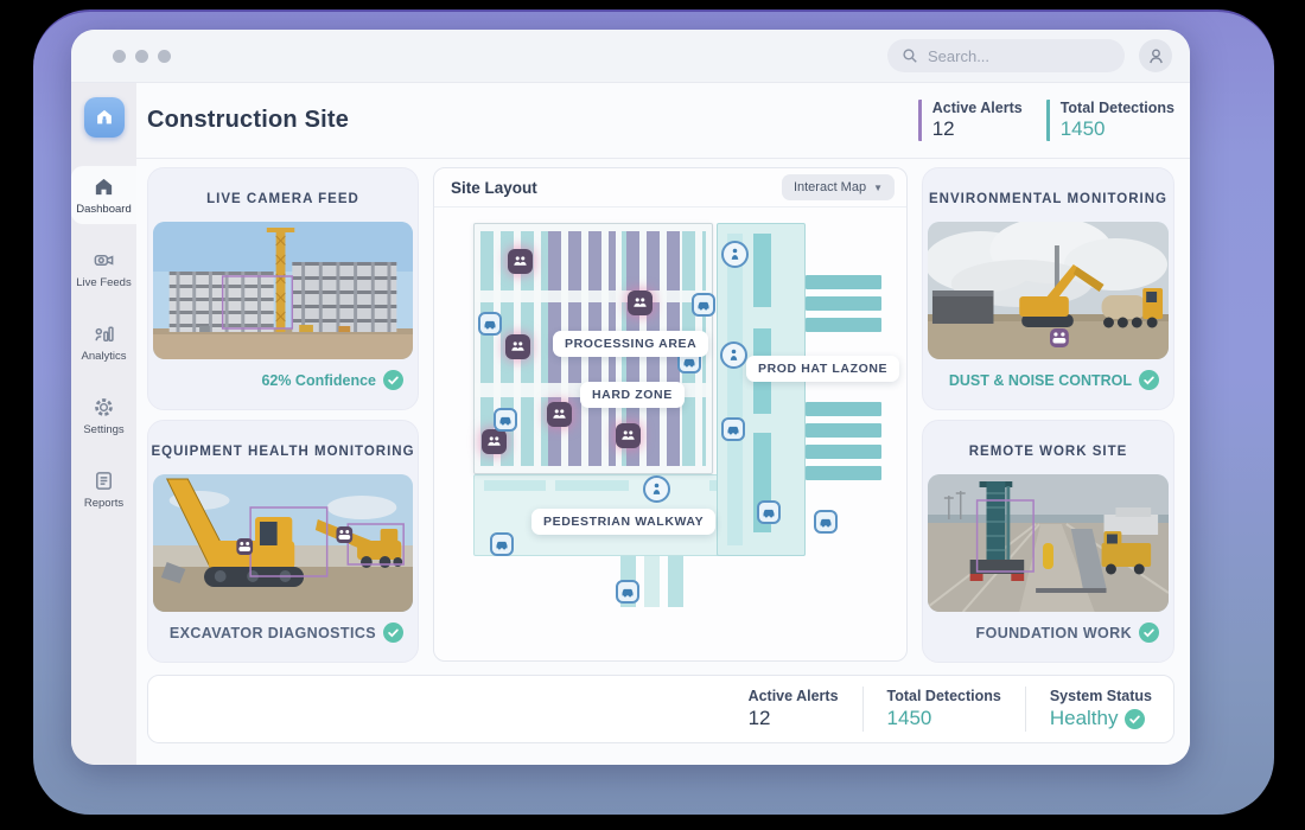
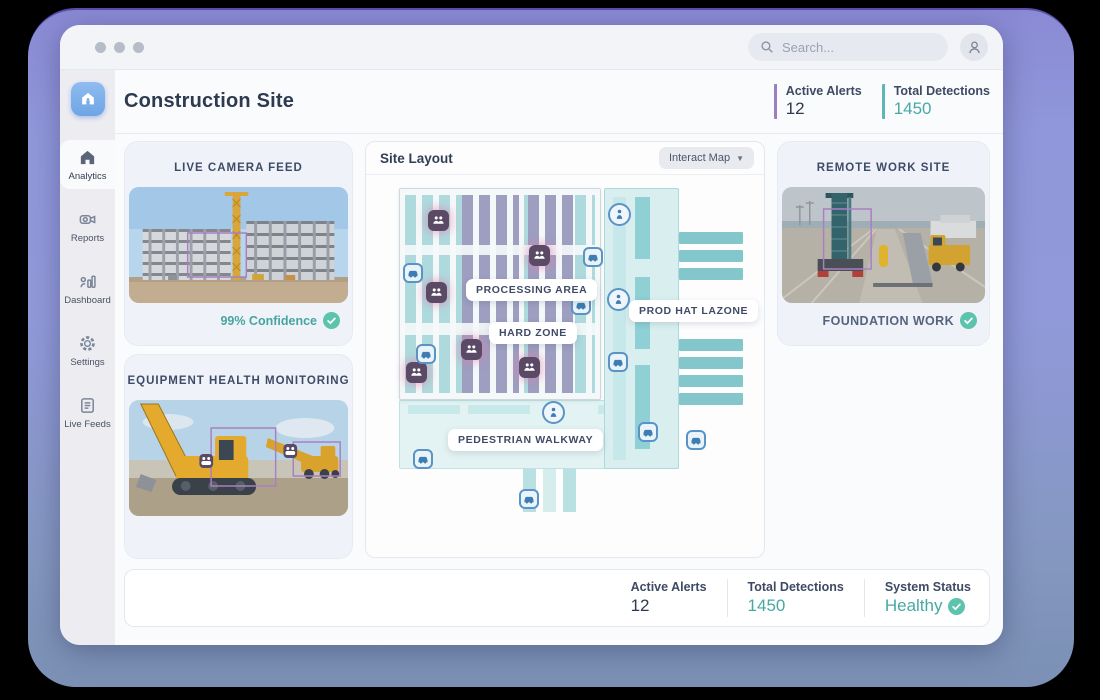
  Search...
- Dashboard
+ Analytics
- Live Feeds
+ Reports
- Analytics
+ Dashboard
  Settings
- Reports
+ Live Feeds
  Construction Site
  Active Alerts
  12
  Total Detections
  1450
  LIVE CAMERA FEED
- 62% Confidence
+ 99% Confidence
  EQUIPMENT HEALTH MONITORING
- EXCAVATOR DIAGNOSTICS
  Site Layout
  Interact Map
  ▼
  PROCESSING AREA
  HARD ZONE
  PROD HAT LAZONE
  PEDESTRIAN WALKWAY
- ENVIRONMENTAL MONITORING
- DUST & NOISE CONTROL
  REMOTE WORK SITE
  FOUNDATION WORK
  Active Alerts
  12
  Total Detections
  1450
  System Status
  Healthy
